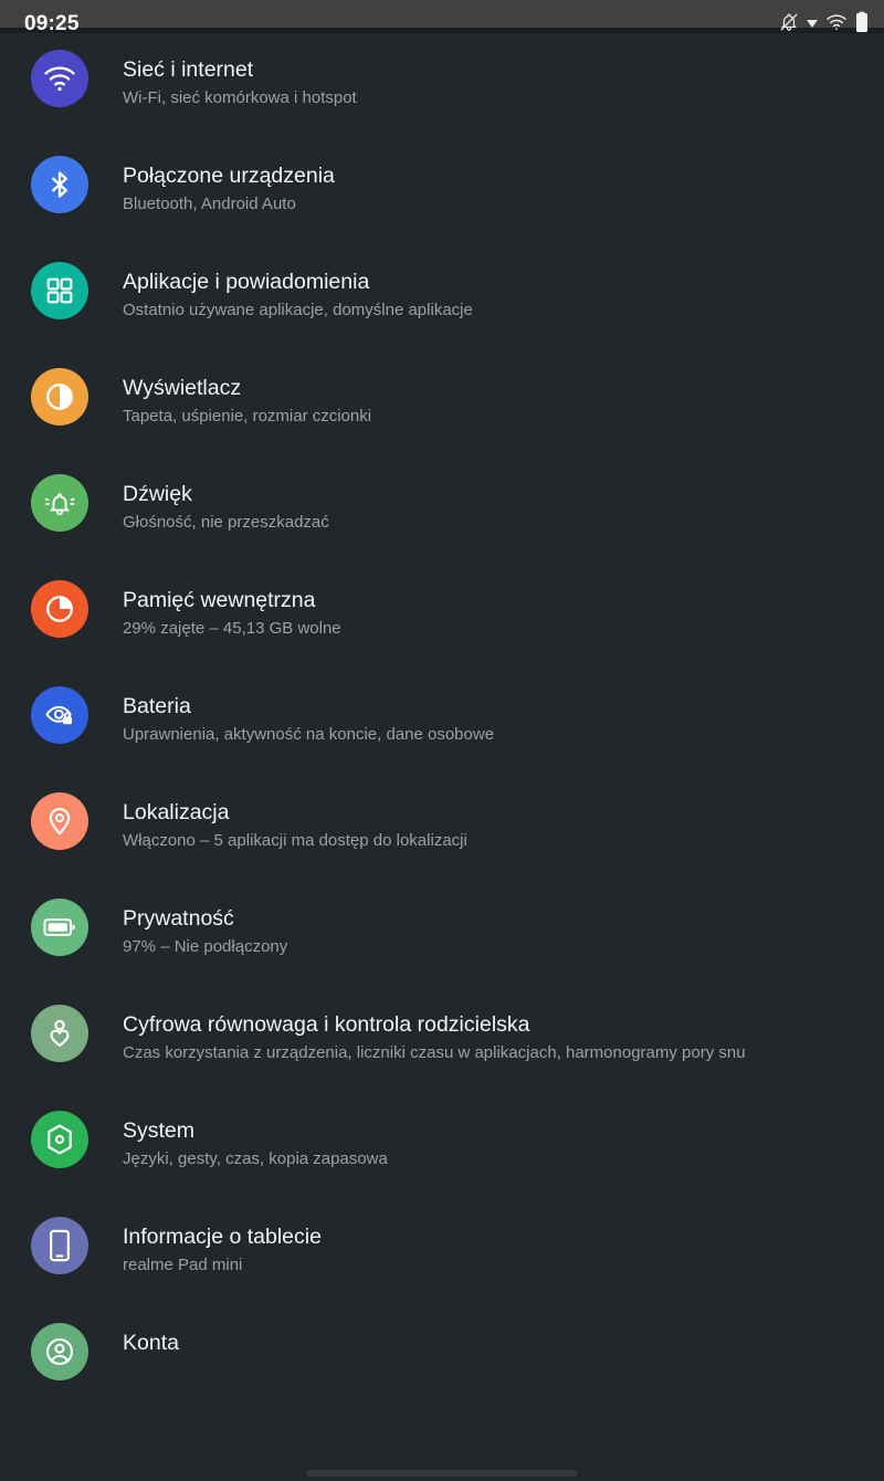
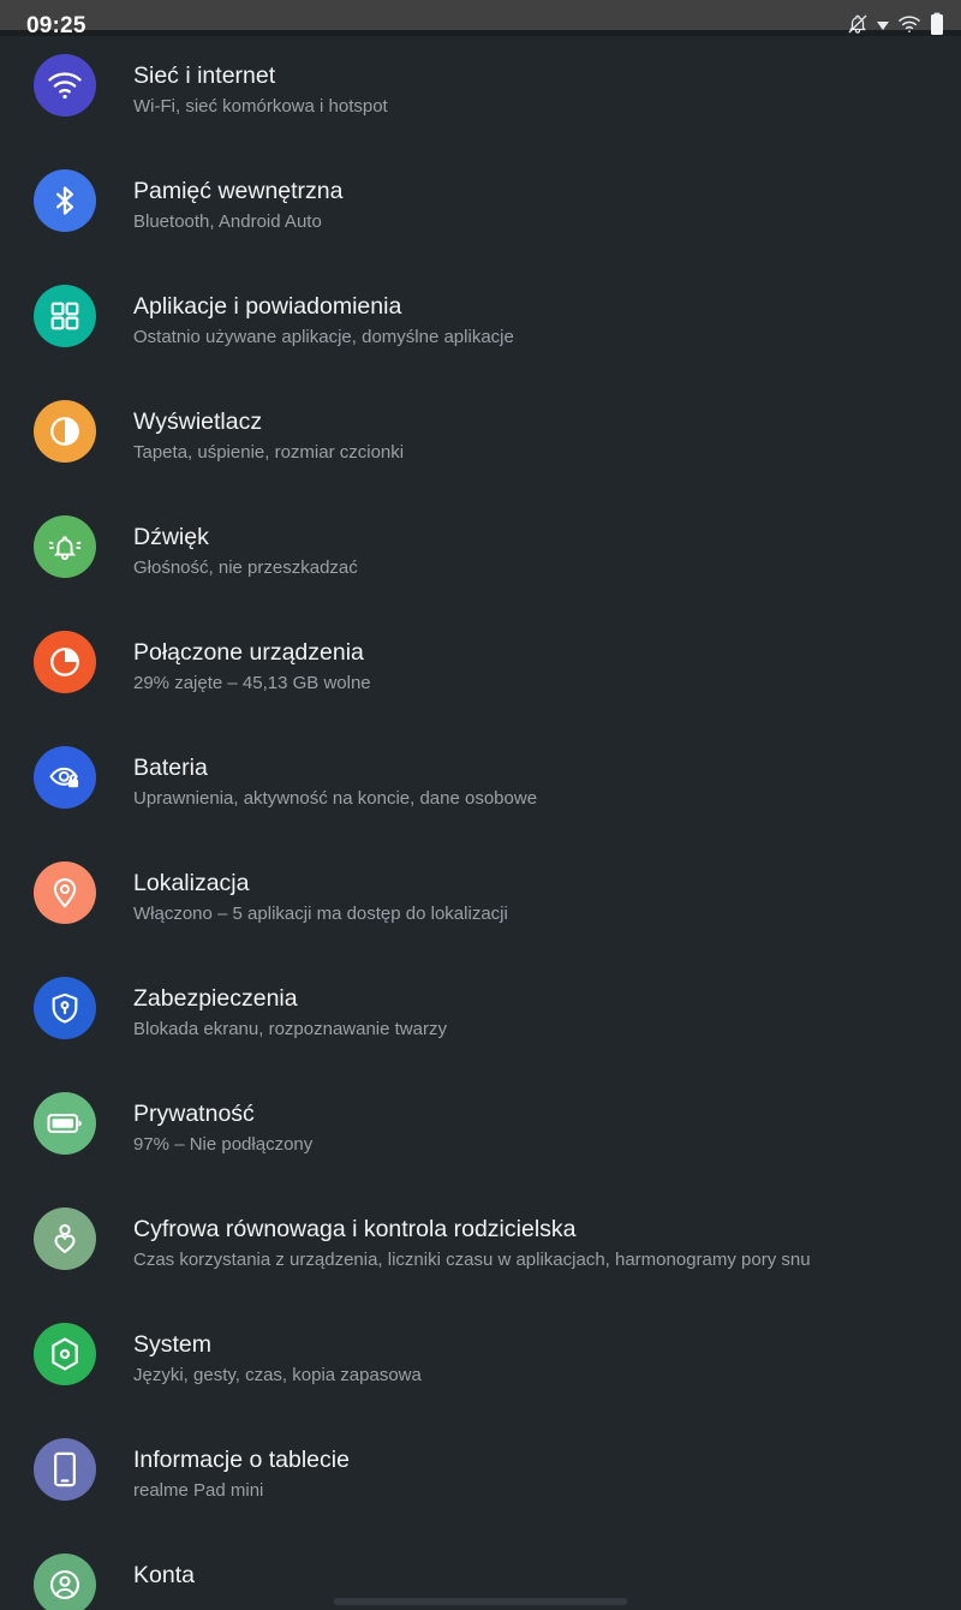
  09:25
  Sieć i internet
  Wi-Fi, sieć komórkowa i hotspot
- Połączone urządzenia
+ Pamięć wewnętrzna
  Bluetooth, Android Auto
  Aplikacje i powiadomienia
  Ostatnio używane aplikacje, domyślne aplikacje
  Wyświetlacz
  Tapeta, uśpienie, rozmiar czcionki
  Dźwięk
  Głośność, nie przeszkadzać
- Pamięć wewnętrzna
+ Połączone urządzenia
  29% zajęte – 45,13 GB wolne
  Bateria
  Uprawnienia, aktywność na koncie, dane osobowe
  Lokalizacja
  Włączono – 5 aplikacji ma dostęp do lokalizacji
+ Zabezpieczenia
+ Blokada ekranu, rozpoznawanie twarzy
  Prywatność
  97% – Nie podłączony
  Cyfrowa równowaga i kontrola rodzicielska
  Czas korzystania z urządzenia, liczniki czasu w aplikacjach, harmonogramy pory snu
  System
  Języki, gesty, czas, kopia zapasowa
  Informacje o tablecie
  realme Pad mini
  Konta
